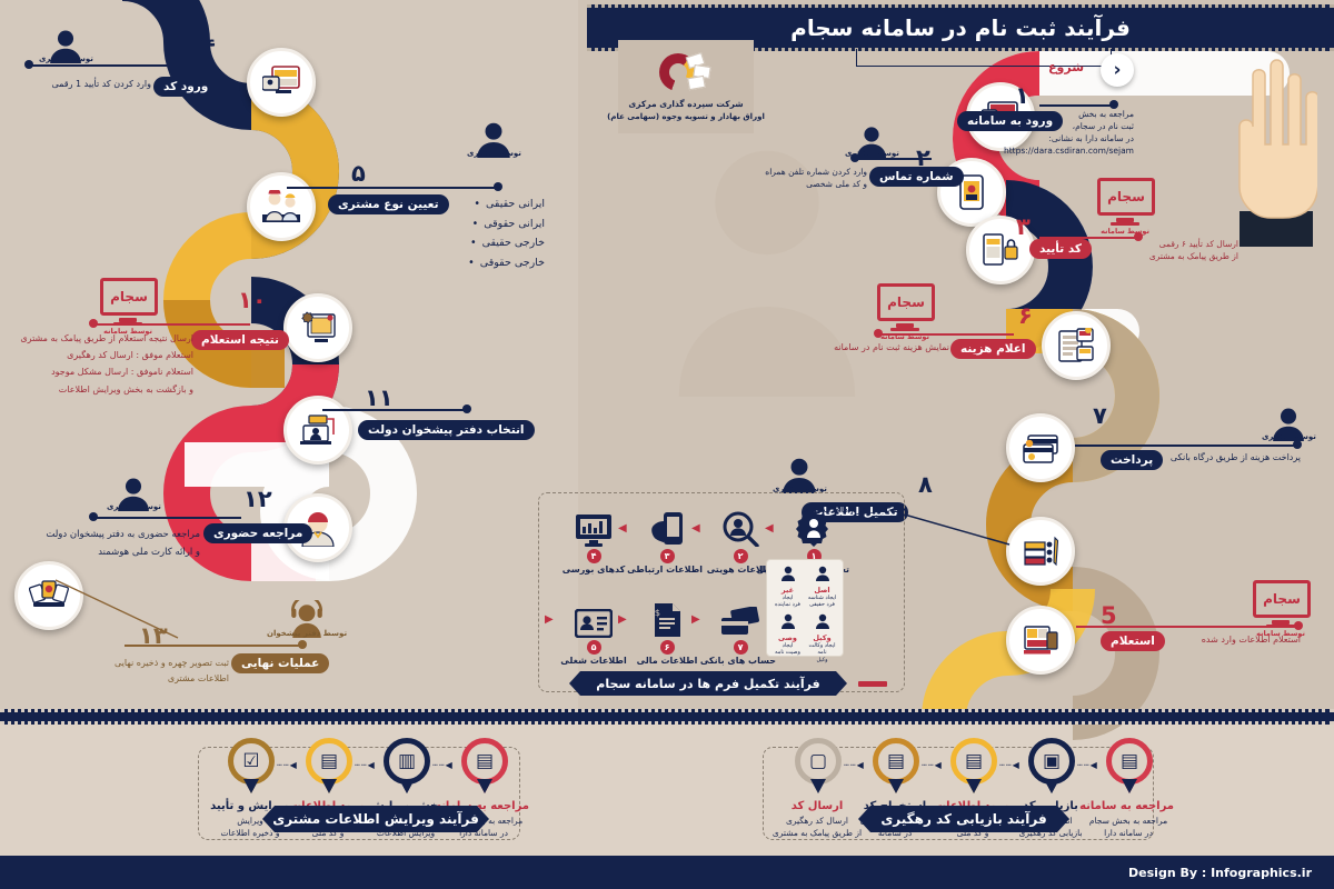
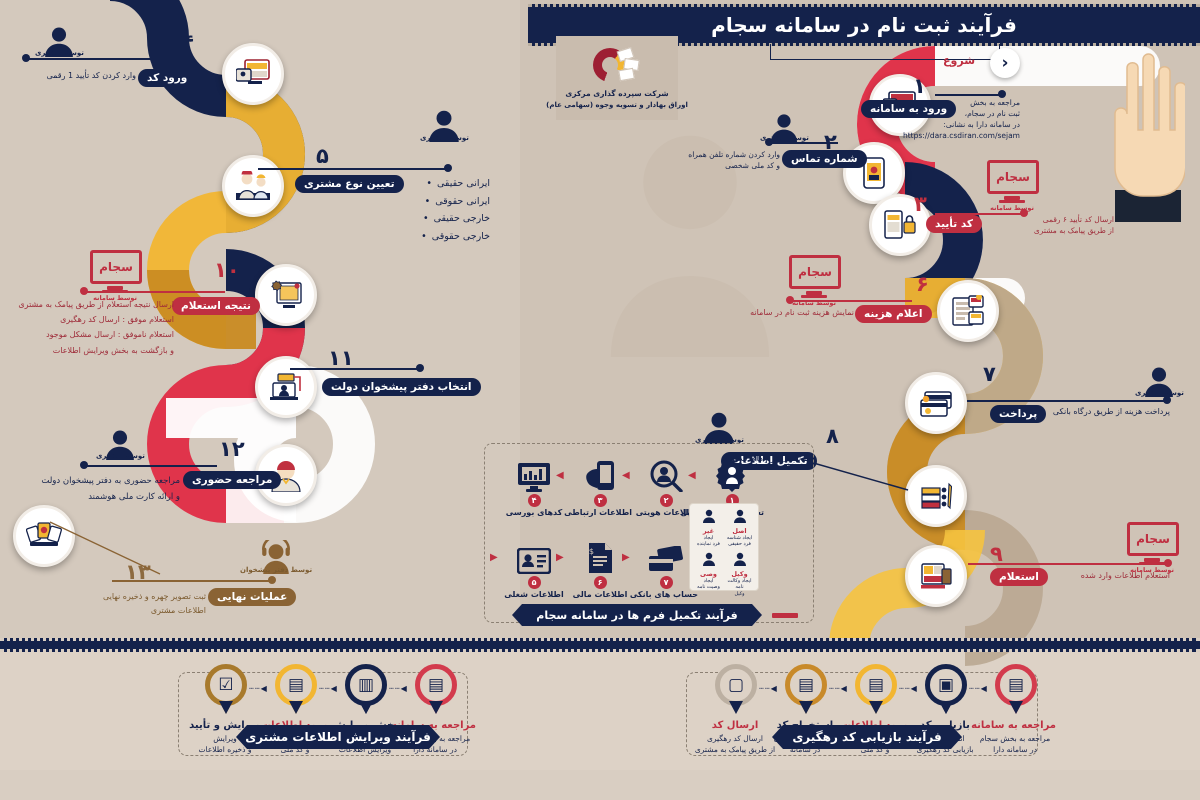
  فرآیند ثبت نام در سامانه سجام
  شرکت سپرده گذاری مرکزی
  اوراق بهادار و تسویه وجوه (سهامی عام)
  ‹
  شروع
  ۱
  ورود به سامانه
  مراجعه به بخش
  ثبت نام در سجام،
  در سامانه دارا به نشانی:
  https://dara.csdiran.com/sejam
  شماره تماس
  وارد کردن شماره تلفن همراه
  و کد ملی شخصی
  توسطشتری
  ۳
  کد تأیید
  ارسال کد تأیید ۶ رقمی
  از طریق پیامک به مشتری
  سجام
  توسط سامانه
  ۴
  ورود کد
  وارد کردن کد تأیید 1 رقمی
  توسط مشتری
  ۵
  تعیین نوع مشتری
  توسط مشتری
  ایرانی حقیقی
  ایرانی حقوقی
  خارجی حقیقی
  خارجی حقوقی
  ۶
  اعلام هزینه
  نمایش هزینه ثبت نام در سامانه
  سجام
  توسط سامانه
  ۷
  پرداخت
  پرداخت هزینه از طریق درگاه بانکی
  توسط مشتری
  ۸
  تکمیل اطلاعات
  تکمیل فرم های ثبتم
  توسط مشتری
- 5
+ ۹
  استعلام
  استعلام اطلاعات وارد شده
  سجام
  توسط سامانه
  ۱۰
  نتیجه استعلام
  ارسال نتیجه استعلام از طریق پیامک به مشتری
  استعلام موفق : ارسال کد رهگیری
  استعلام ناموفق : ارسال مشکل موجود
  و بازگشت به بخش ویرایش اطلاعات
  سجام
  توسط سامانه
  ۱۱
  انتخاب دفتر پیشخوان دولت
  ۱۲
  مراجعه حضوری
  مراجعه حضوری به دفتر پیشخوان دولت
  و ارائه کارت ملی هوشمند
  توسط مشتری
  ۱۳
  عملیات نهایی
  ثبت تصویر چهره و ذخیره نهایی
  اطلاعات مشتری
  توسط دفتر پیشخوان
  ۱
  ۲
  لاعات هویتی
  ۳
  اطلاعات ارتباطی
  ۴
  کدهای بورسی
  ۵
  اطلاعات شغلی
  $
  ۶
  اطلاعات مالی
  ۷
  حساب های بانکی
  ◀
  ◀
  ◀
  ▶
  ▶
  ▶
  اصل
  غیر
  وکیل
  وصی
  فرآیند تکمیل فرم ها در سامانه سجام
  ▤
  مراجعه به سامانه
  مراجعه به بخش سجام
  در سامانه دارا
  ◀┄┄
  ▣
  بازیابی کد رهگیری
  ◀┄┄
  ▤
  و کد ملی
  ◀┄┄
  ▤
  در سامانه
  ◀┄┄
  ▢
  ارسال کد
  ارسال کد رهگیری
  از طریق پیامک به مشتری
  فرآیند بازیابی کد رهگیری
  ▤
  در سامانه دارا
  ◀┄┄
  ▥
  ویرایش اطلاعات
  ◀┄┄
  ▤
  و کد ملی
  ◀┄┄
  ☑
  ایش و تأیید
  ویرایش
  و ذخیره اطلاعات
  فرآیند ویرایش اطلاعات مشتری
- Design By : Infographics.ir
